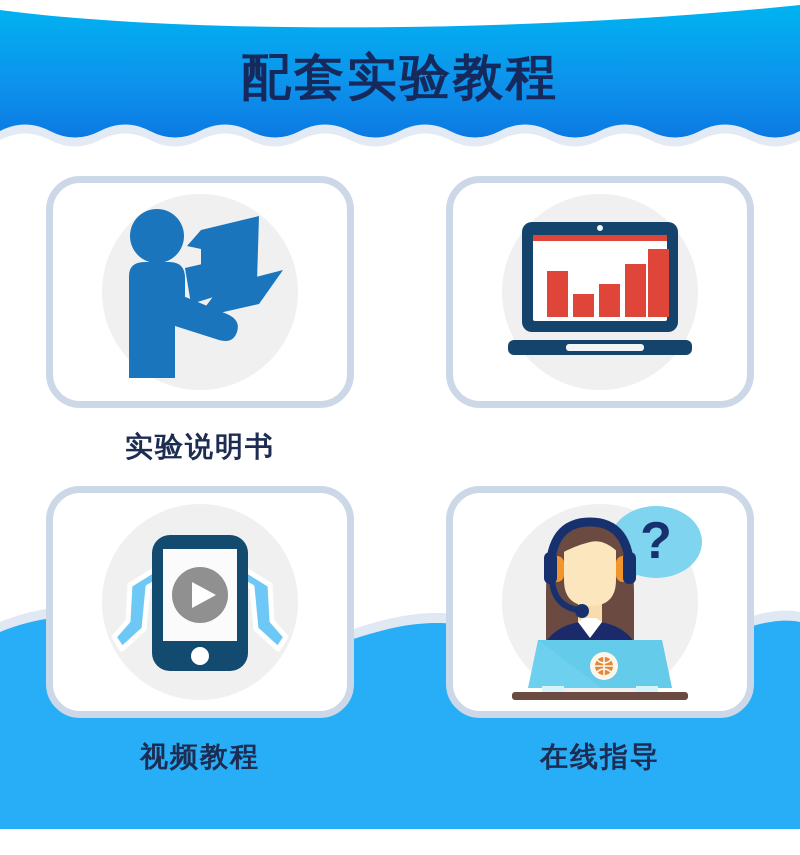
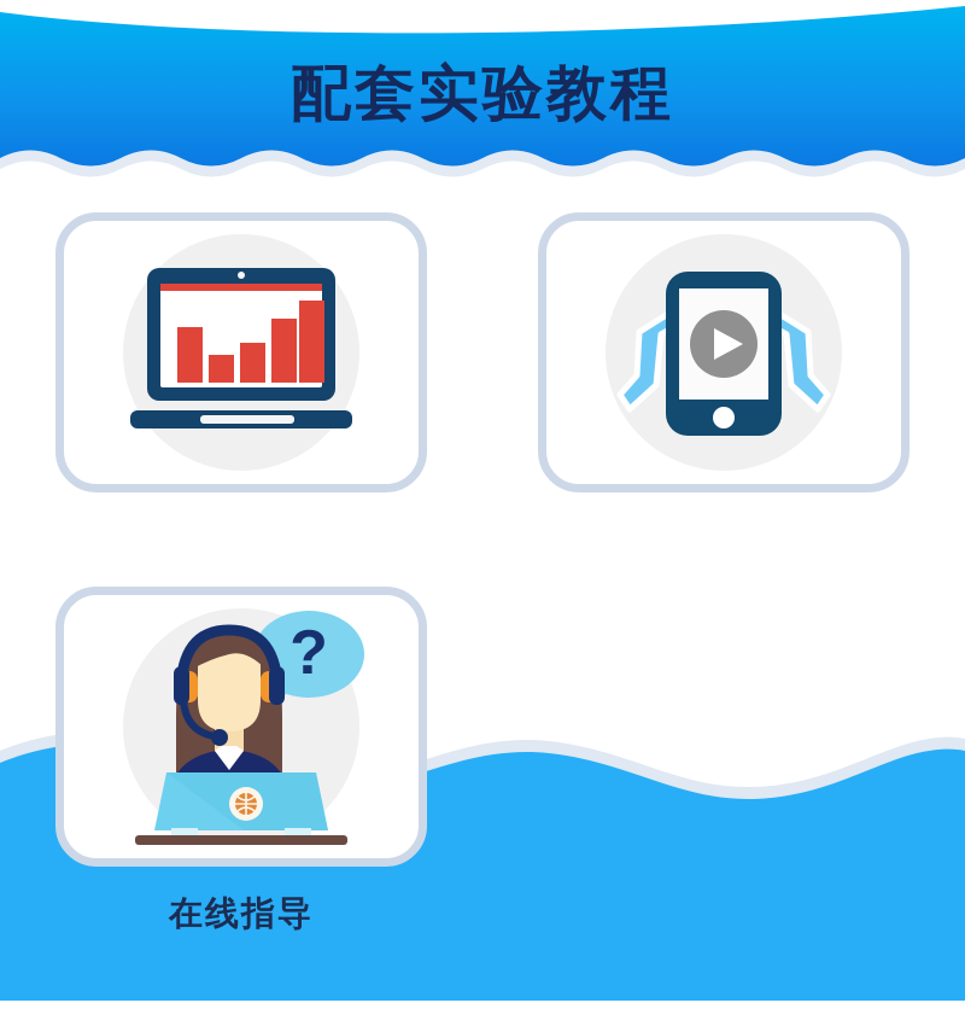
  配套实验教程
- 实验说明书
- 视频教程
  ?
  在线指导
